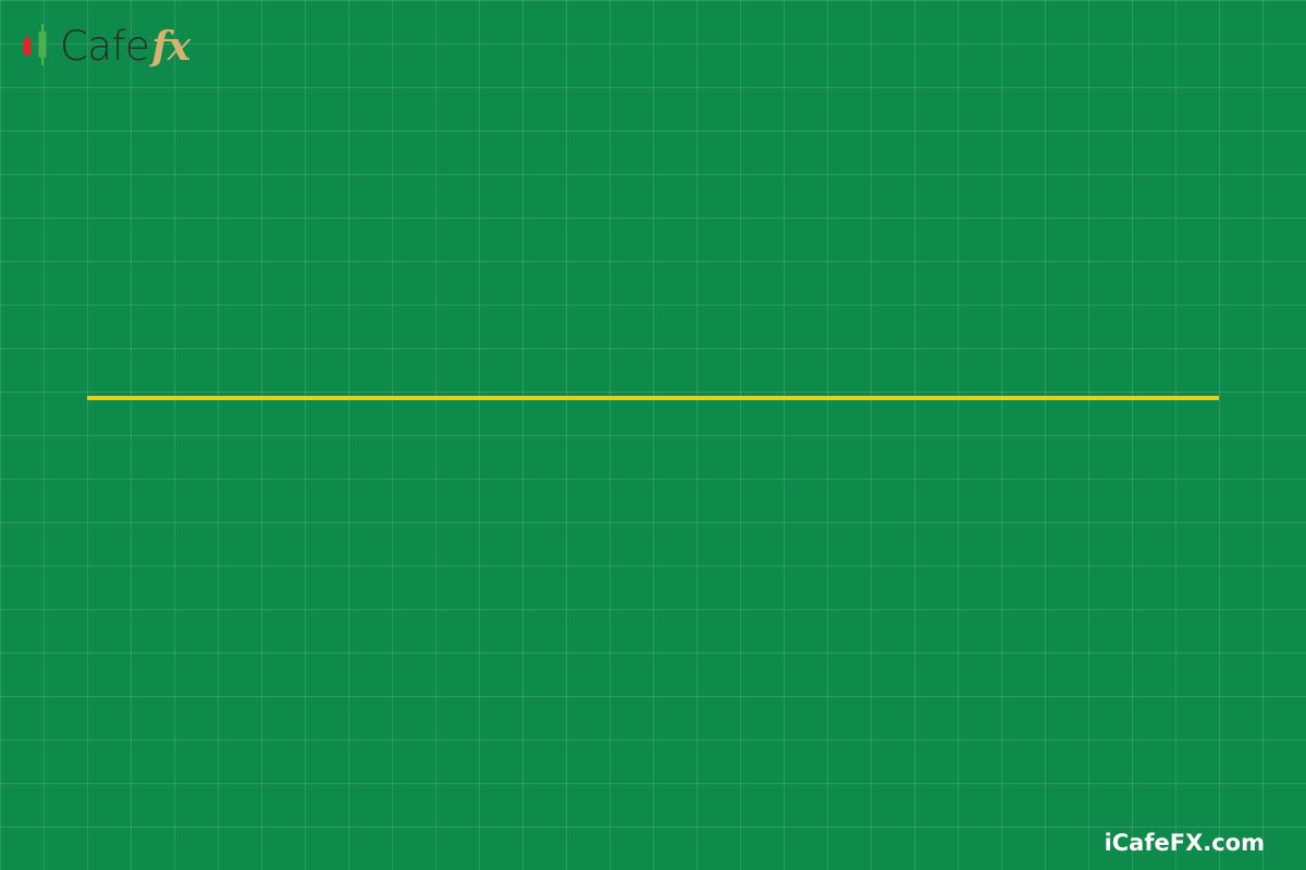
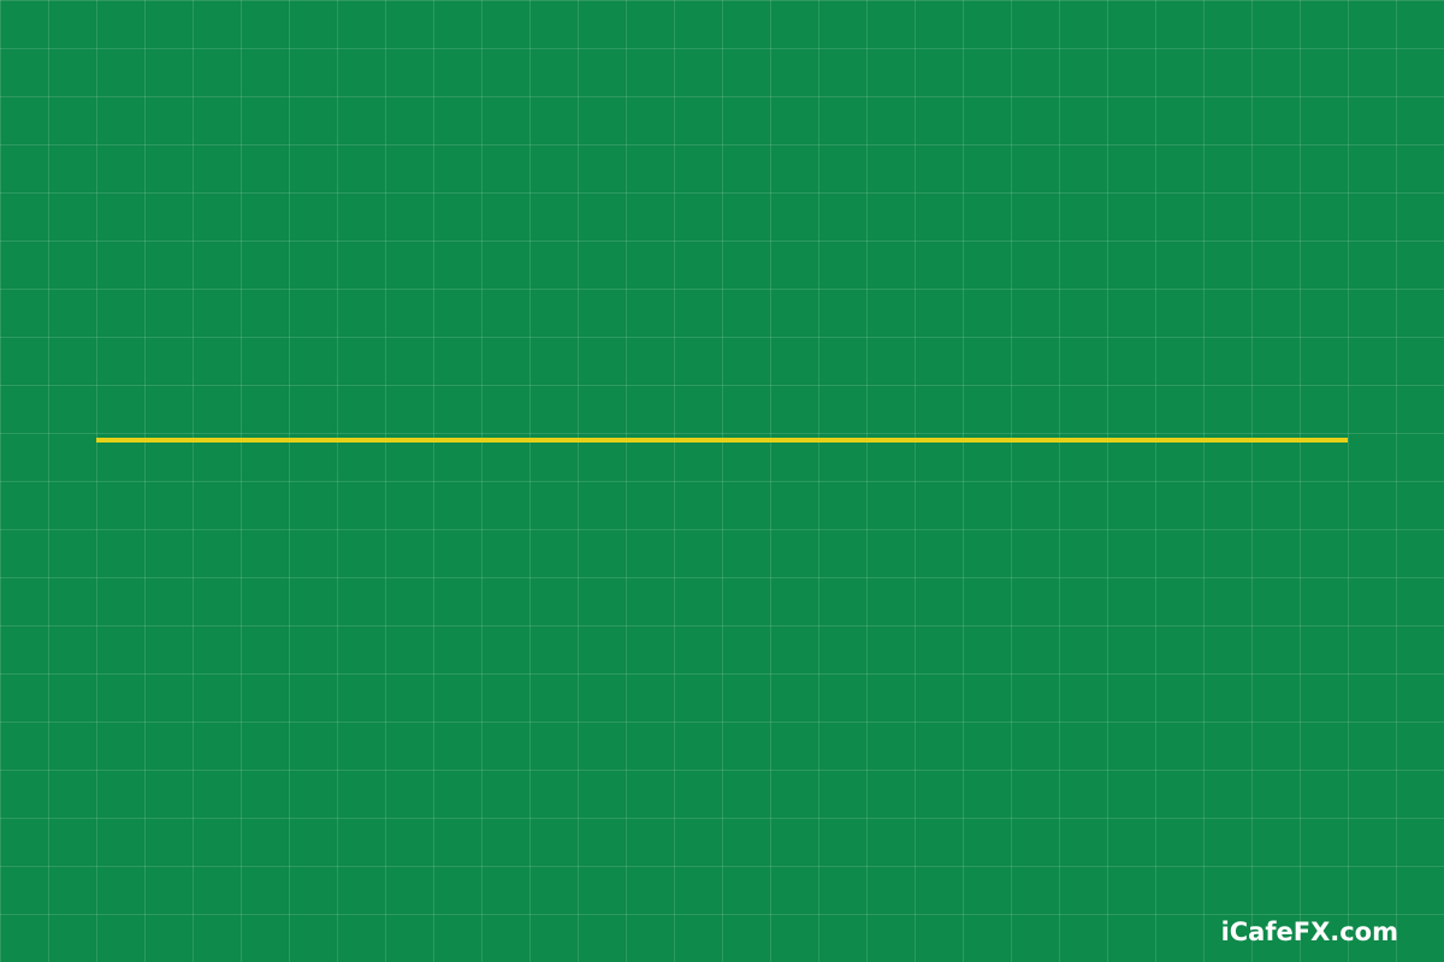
- Cafe
- fx
  iCafeFX.com
